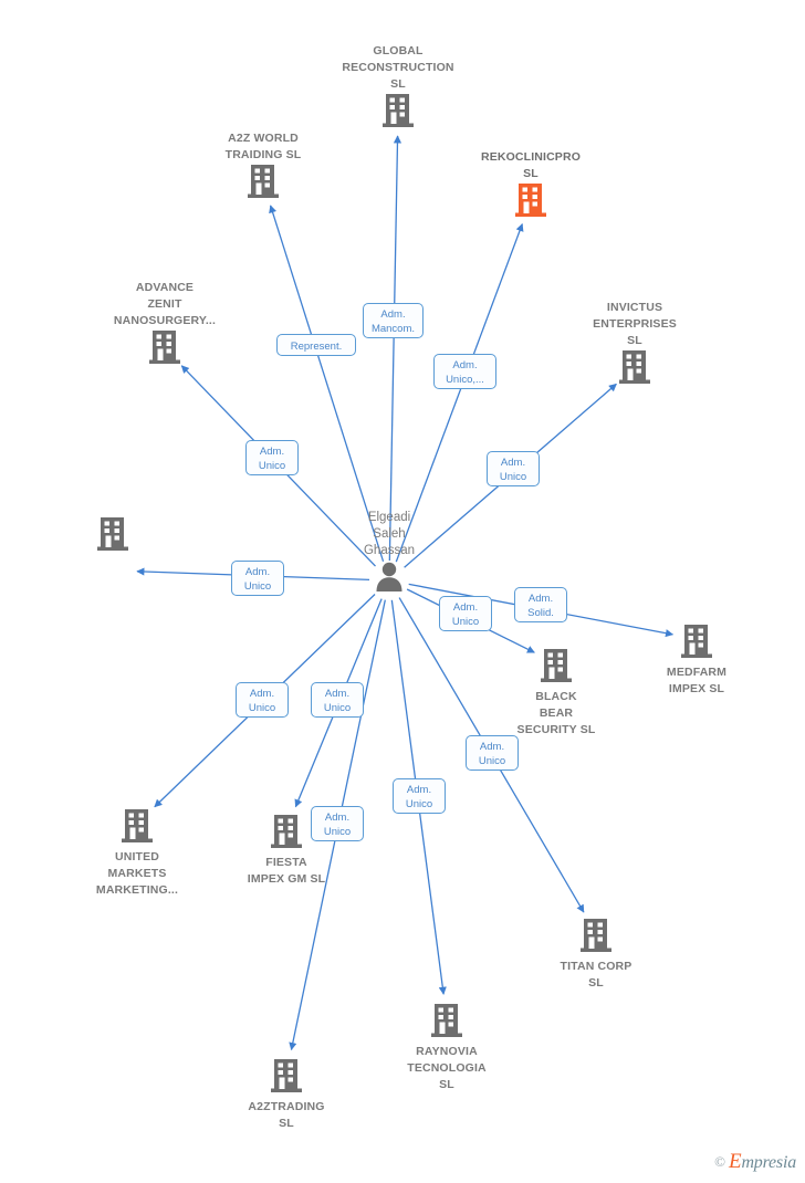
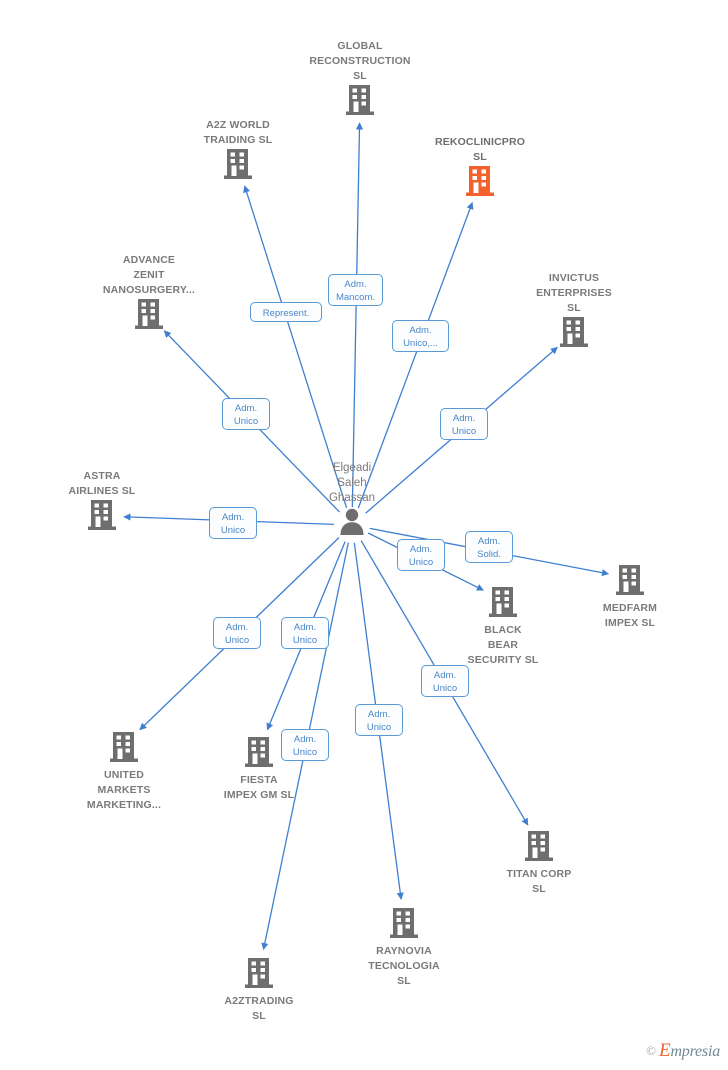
  GLOBAL
  RECONSTRUCTION
  SL
  REKOCLINICPRO
  SL
  A2Z WORLD
  TRAIDING SL
  ADVANCE
  ZENIT
  NANOSURGERY...
  INVICTUS
  ENTERPRISES
  SL
+ ASTRA
+ AIRLINES SL
  MEDFARM
  IMPEX SL
  BLACK
  BEAR
  SECURITY SL
  UNITED
  MARKETS
  MARKETING...
  FIESTA
  IMPEX GM SL
  TITAN CORP
  SL
  RAYNOVIA
  TECNOLOGIA
  SL
  A2ZTRADING
  SL
  Elgeadi
  Saleh
  Ghassan
  Adm.
  Mancom.
  Adm.
  Unico,...
  Represent.
  Adm.
  Unico
  Adm.
  Unico
  Adm.
  Unico
  Adm.
  Unico
  Adm.
  Solid.
  Adm.
  Unico
  Adm.
  Unico
  Adm.
  Unico
  Adm.
  Unico
  Adm.
  Unico
  ©
  Empresia
